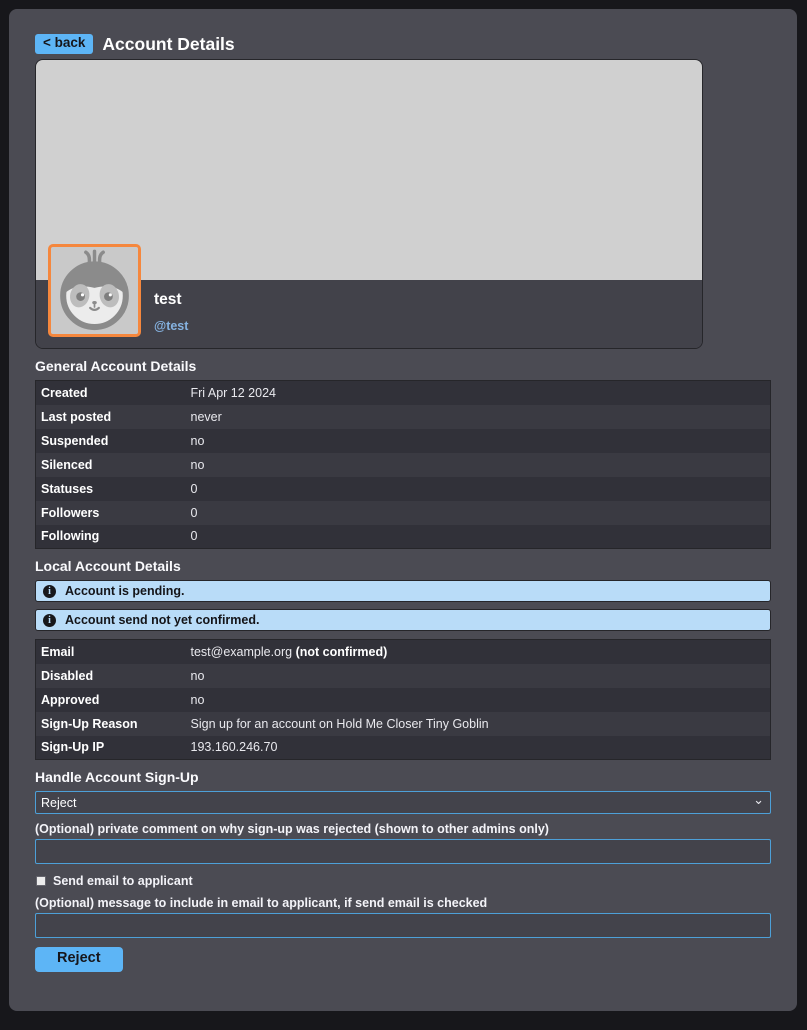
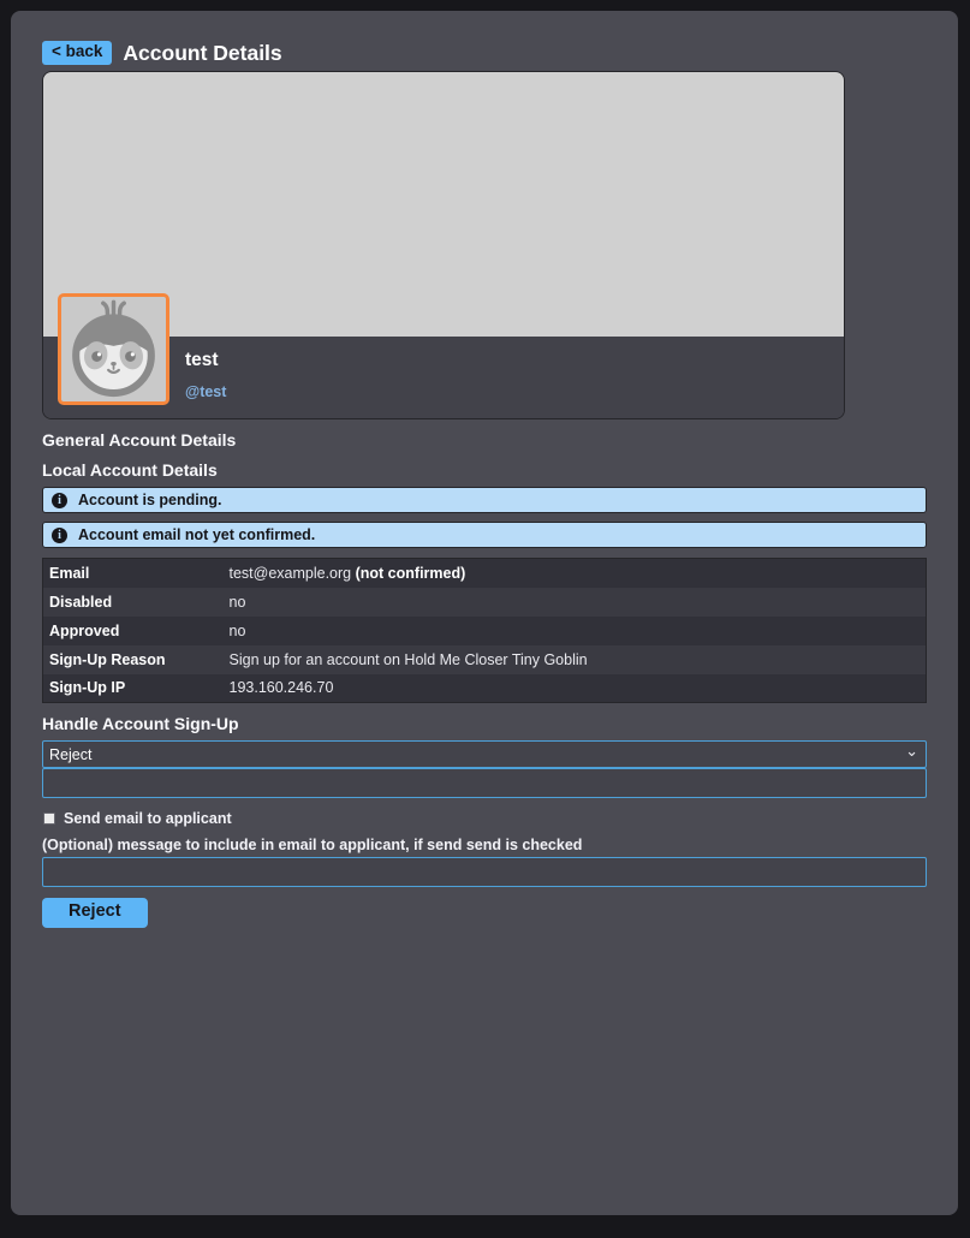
  < back
  Account Details
  test
  @test
  General Account Details
- Created	Fri Apr 12 2024
- Last posted	never
- Suspended	no
- Silenced	no
- Statuses	0
- Followers	0
- Following	0
  Local Account Details
  i
  Account is pending.
  i
- Account send not yet confirmed.
+ Account email not yet confirmed.
  Email	test@example.org (not confirmed)
  Disabled	no
  Approved	no
  Sign-Up Reason	Sign up for an account on Hold Me Closer Tiny Goblin
  Sign-Up IP	193.160.246.70
  Handle Account Sign-Up
  Reject
  ⌄
- (Optional) private comment on why sign-up was rejected (shown to other admins only)
  Send email to applicant
- (Optional) message to include in email to applicant, if send email is checked
+ (Optional) message to include in email to applicant, if send send is checked
  Reject
